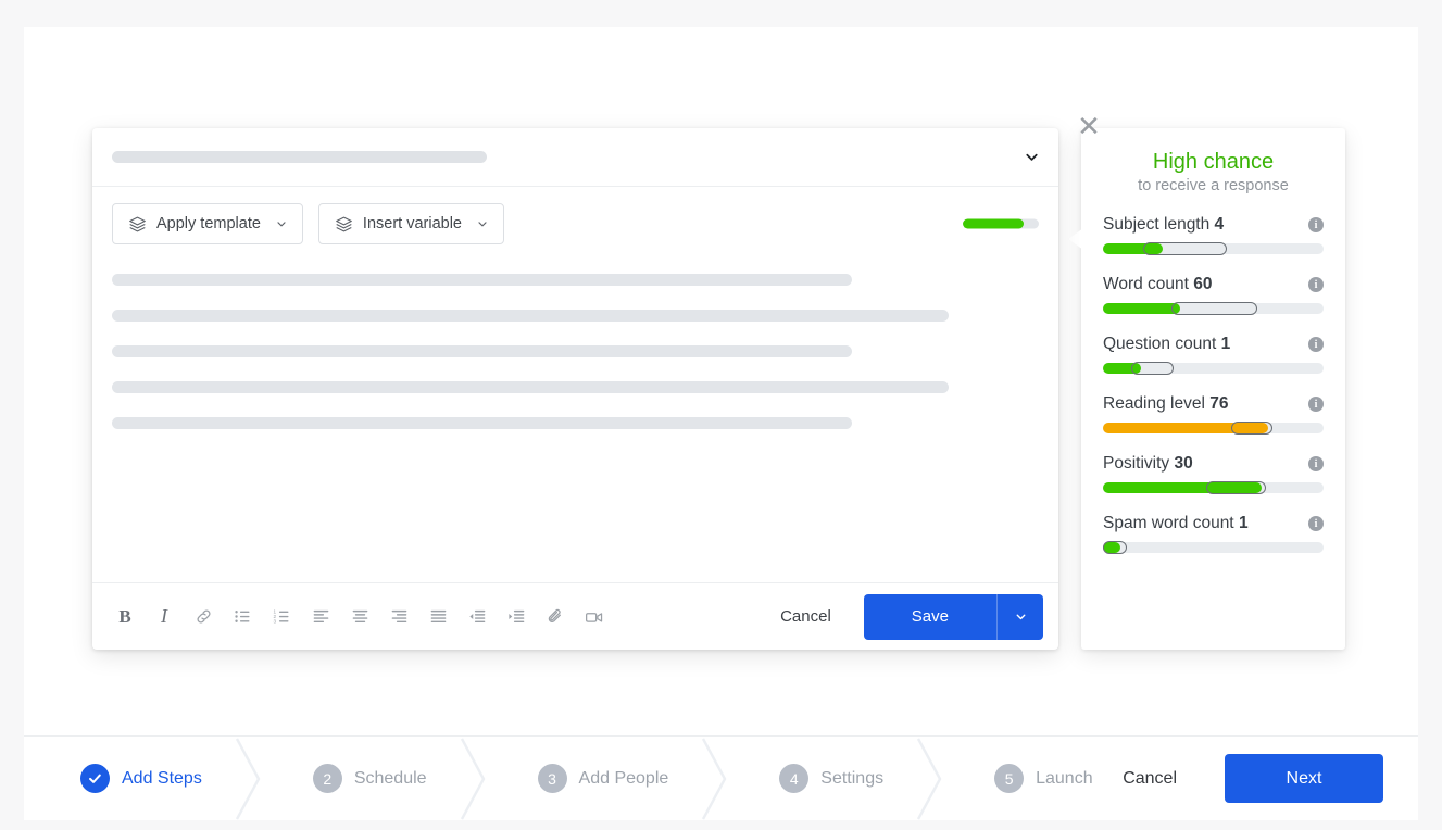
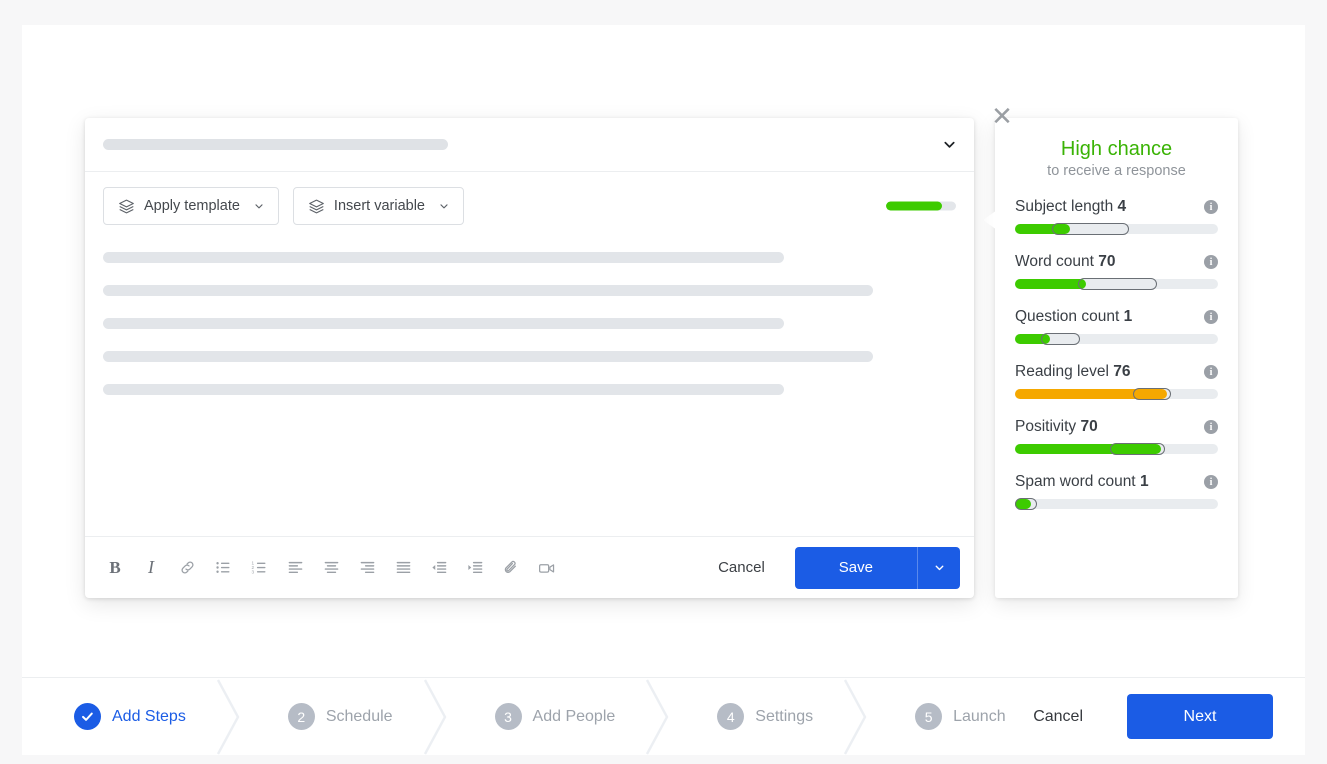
  Apply template
  Insert variable
  B
  I
  Cancel
  Save
  ✕
  High chance
  to receive a response
  Subject length 4
  i
- Word count 60
+ Word count 70
  i
  Question count 1
  i
  Reading level 76
  i
- Positivity 30
+ Positivity 70
  i
  Spam word count 1
  i
  Add Steps
  2
  Schedule
  3
  Add People
  4
  Settings
  5
  Launch
  Cancel
  Next
